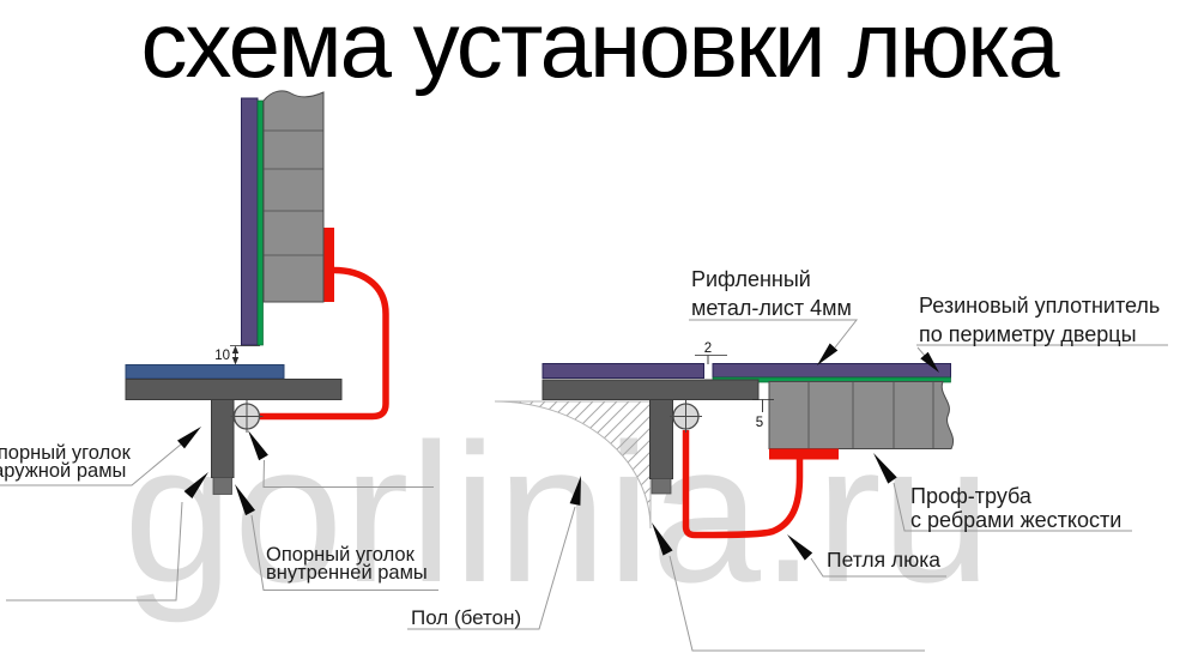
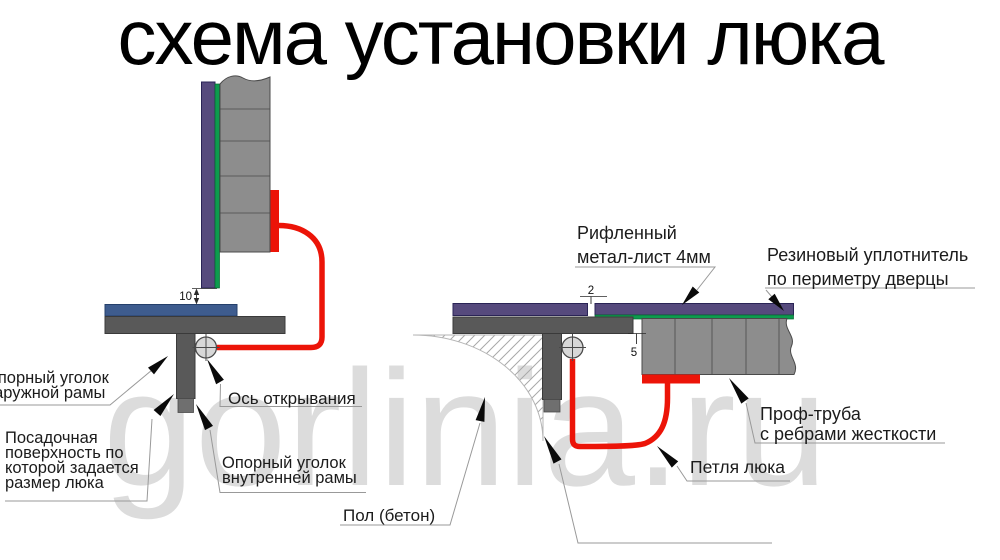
  gorlinia.ru
  схема установки люка
  10
  2
  5
  порный уголок
  ружной рамы
+ Посадочная
+ поверхность по
+ которой задается
+ размер люка
+ Ось открывания
  Опорный уголок
  внутренней рамы
  Пол (бетон)
  Рифленный
  метал-лист 4мм
  Резиновый уплотнитель
  по периметру дверцы
  Проф-труба
  с ребрами жесткости
  Петля люка
